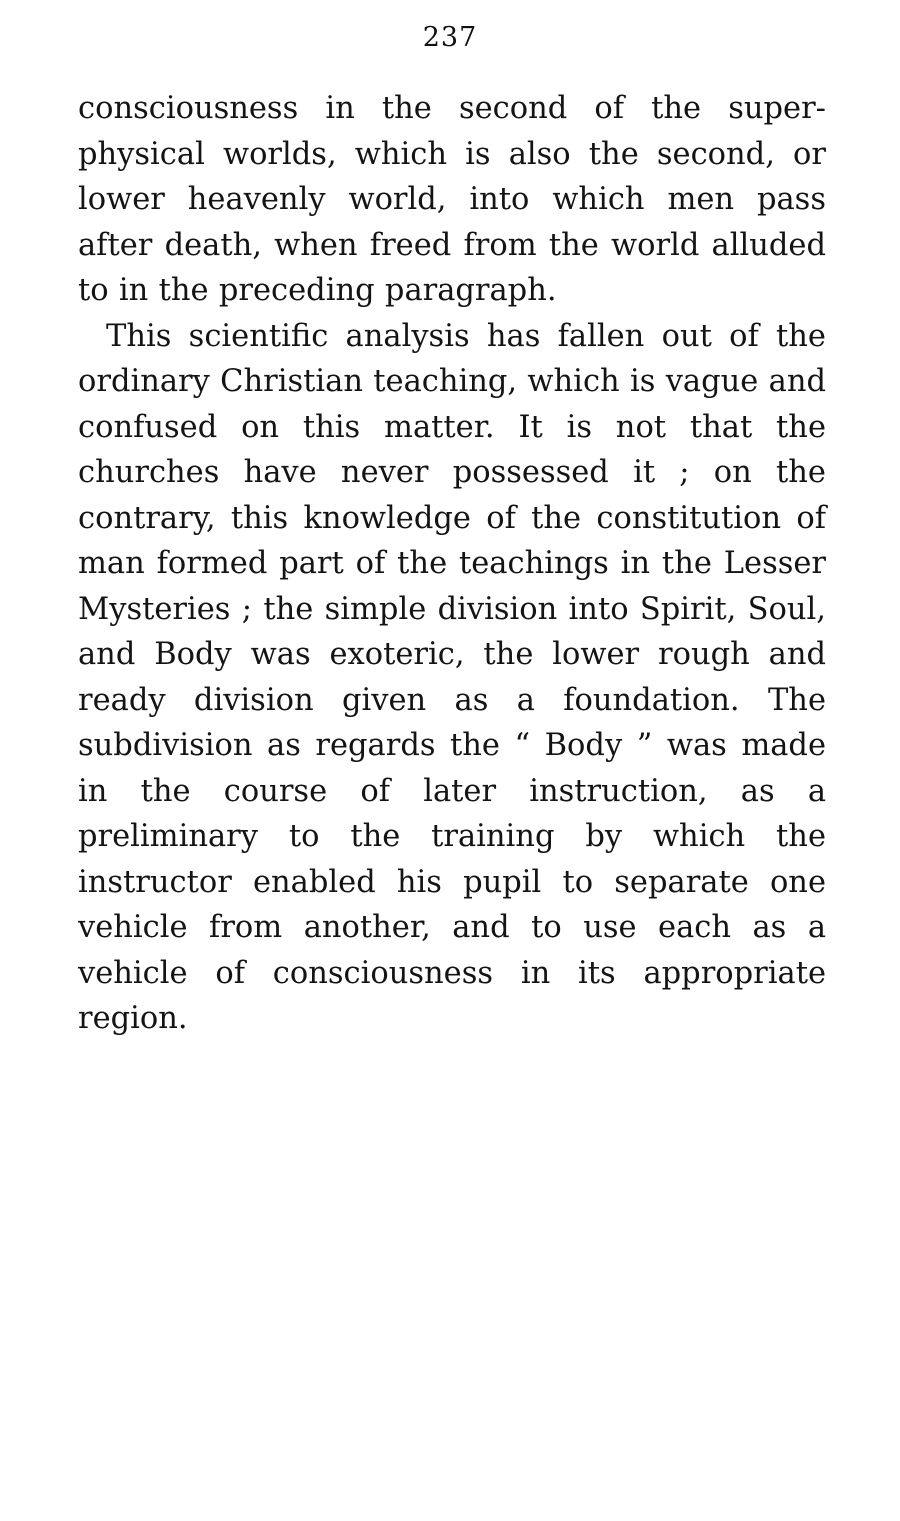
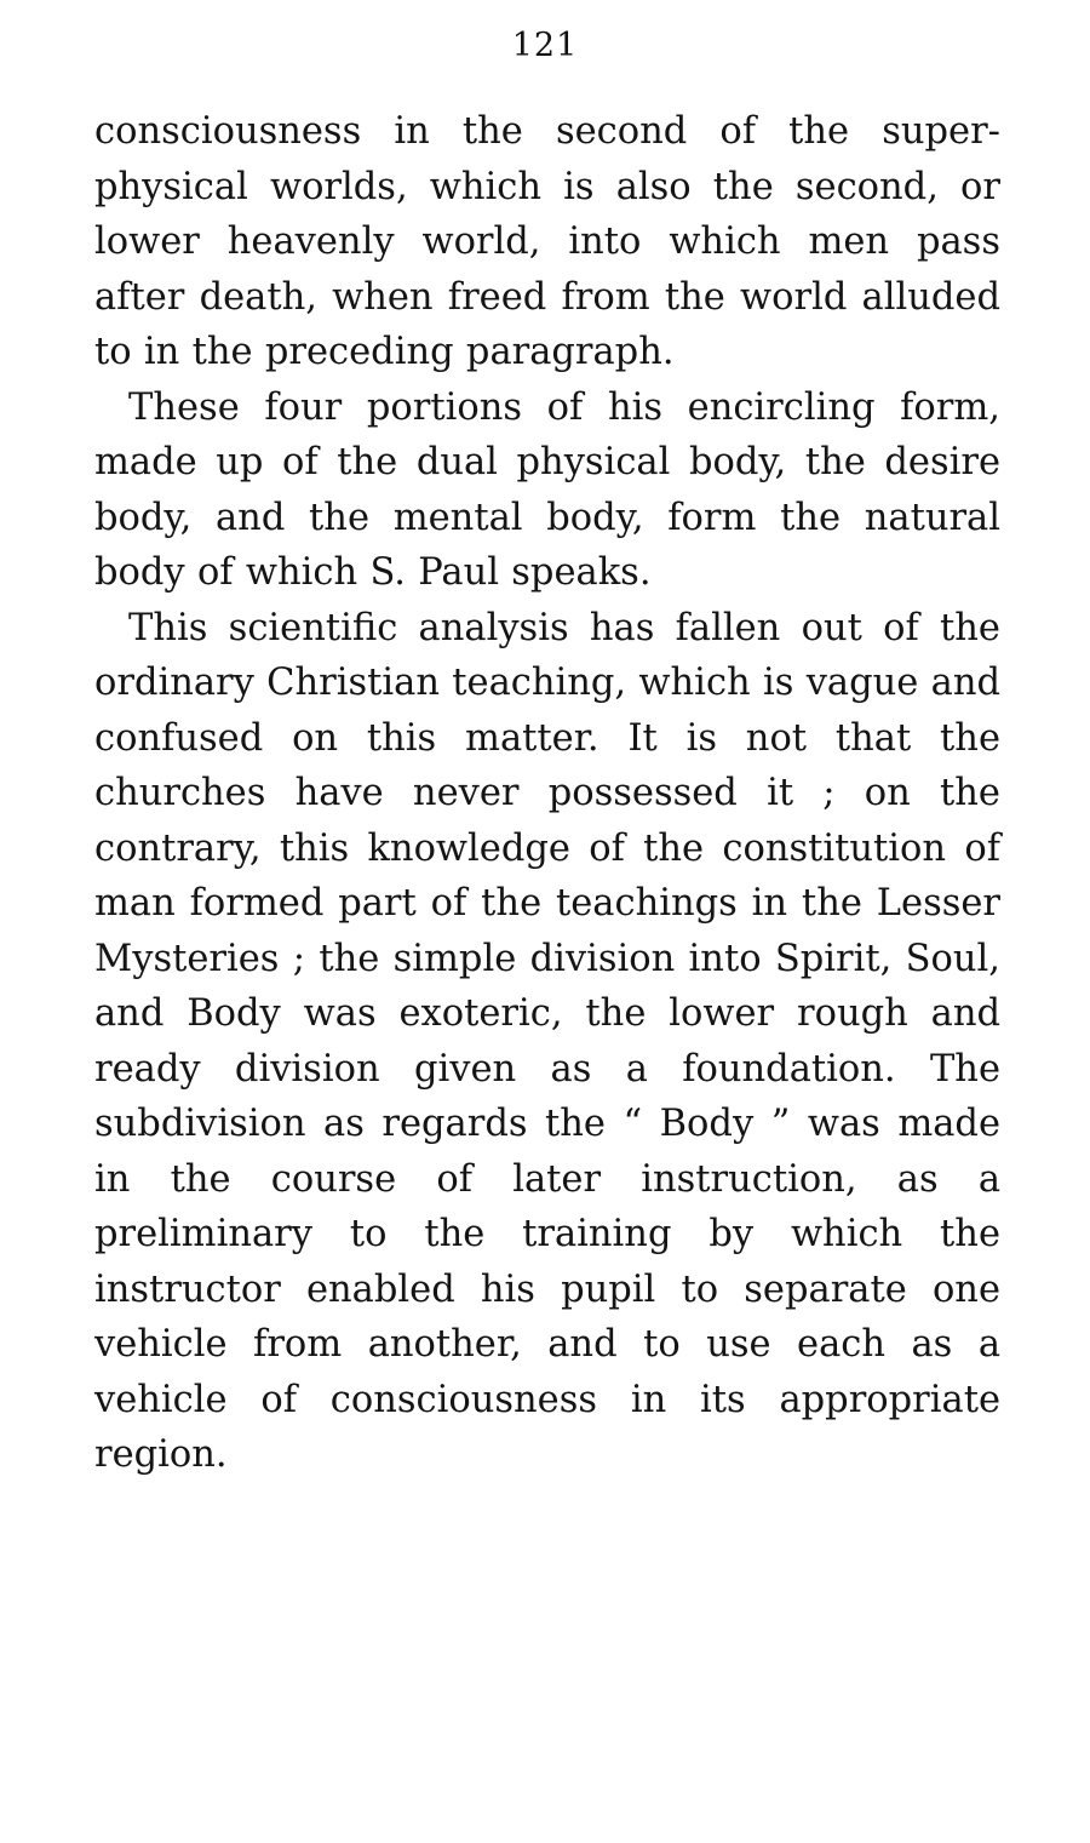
- 237
+ 121
  consciousness in the second of the super-physical worlds, which is also the second, or lower heavenly world, into which men pass after death, when freed from the world alluded to in the preceding paragraph.
+ These four portions of his encircling form, made up of the dual physical body, the desire body, and the mental body, form the natural body of which S. Paul speaks.
  This scientific analysis has fallen out of the ordinary Christian teaching, which is vague and confused on this matter. It is not that the churches have never possessed it ; on the contrary, this knowledge of the constitution of man formed part of the teachings in the Lesser Mysteries ; the simple division into Spirit, Soul, and Body was exoteric, the lower rough and ready division given as a foundation. The subdivision as regards the “ Body ” was made in the course of later instruction, as a preliminary to the training by which the instructor enabled his pupil to separate one vehicle from another, and to use each as a vehicle of consciousness in its appropriate region.
